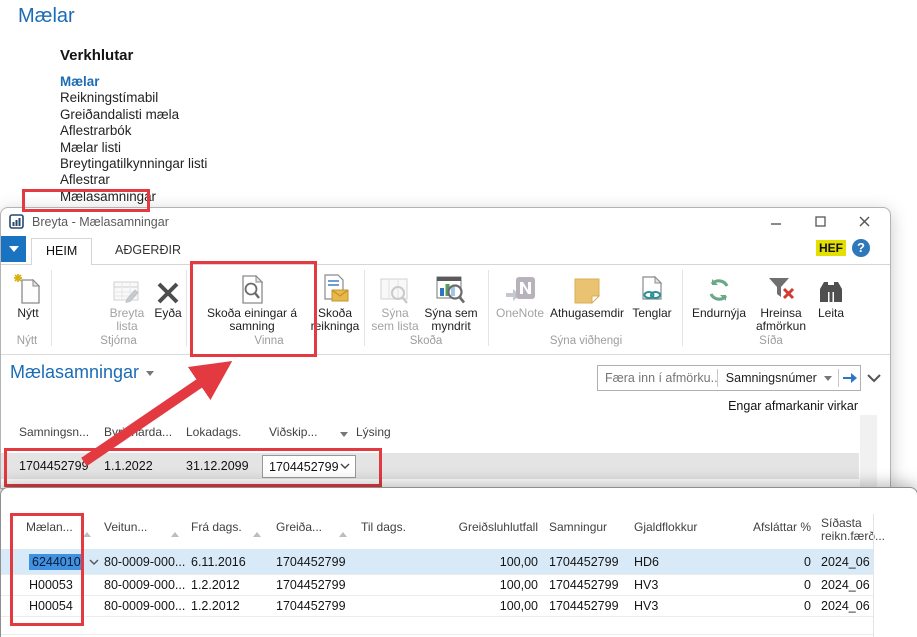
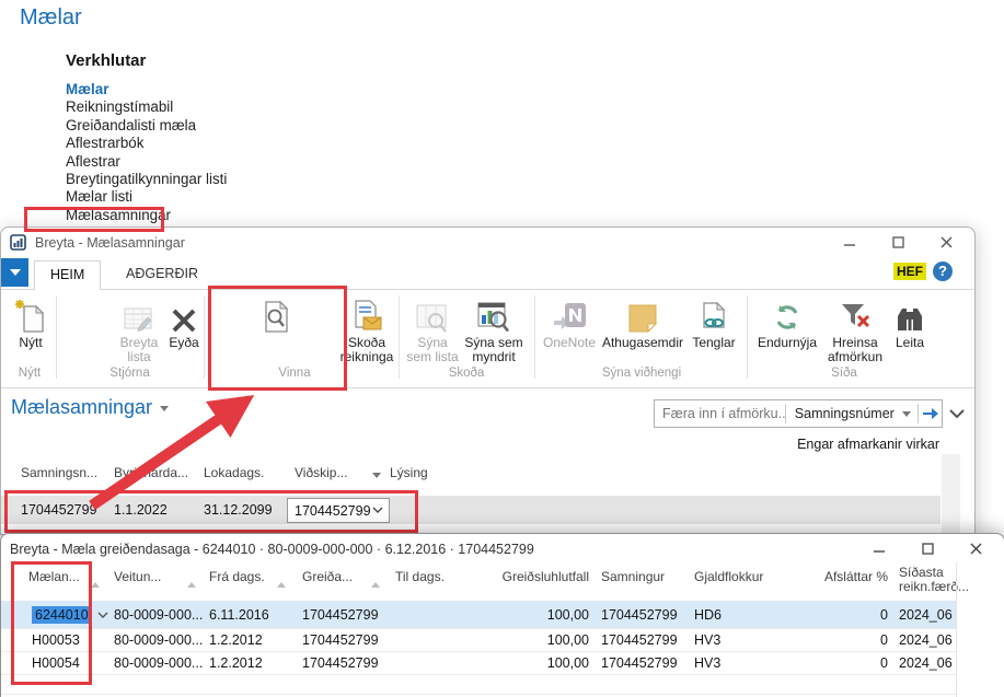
  Mælar
  Verkhlutar
  Mælar
  Reikningstímabil
  Greiðandalisti mæla
  Aflestrarbók
- Mælar listi
+ Aflestrar
  Breytingatilkynningar listi
- Aflestrar
+ Mælar listi
  Mælasamningar
  Breyta - Mælasamningar
  HEIM
  AÐGERÐIR
  HEF
  ?
  Nýtt
  Nýtt
  Breyta lista
  Eyða
  Stjórna
- Skoða einingar á samning
  Skoða reikninga
  Vinna
  Sýna sem lista
  Sýna sem myndrit
  Skoða
  OneNote
  Athugasemdir
  Tenglar
  Sýna viðhengi
  Endurnýja
  Hreinsa afmörkun
  Leita
  Síða
  Mælasamningar
  Færa inn í afmörku..
  Samningsnúmer
  Engar afmarkanir virkar
  Samningsn...
  Lokadags.
  Viðskip...
  Lýsing
  1704452799
  1.1.2022
  31.12.2099
  1704452799
+ Breyta - Mæla greiðendasaga - 6244010 · 80-0009-000-000 · 6.12.2016 · 1704452799
  Mælan...
  Veitun...
  Frá dags.
  Greiða...
  Til dags.
  Greiðsluhlutfall
  Samningur
  Gjaldflokkur
  Afsláttar %
  Síðasta reikn.færð...
  6244010
  80-0009-000...
  6.11.2016
  1704452799
  100,00
  1704452799
  HD6
  0
  2024_06
  H00053
  80-0009-000...
  1.2.2012
  1704452799
  100,00
  1704452799
  HV3
  0
  2024_06
  H00054
  80-0009-000...
  1.2.2012
  1704452799
  100,00
  1704452799
  HV3
  0
  2024_06
